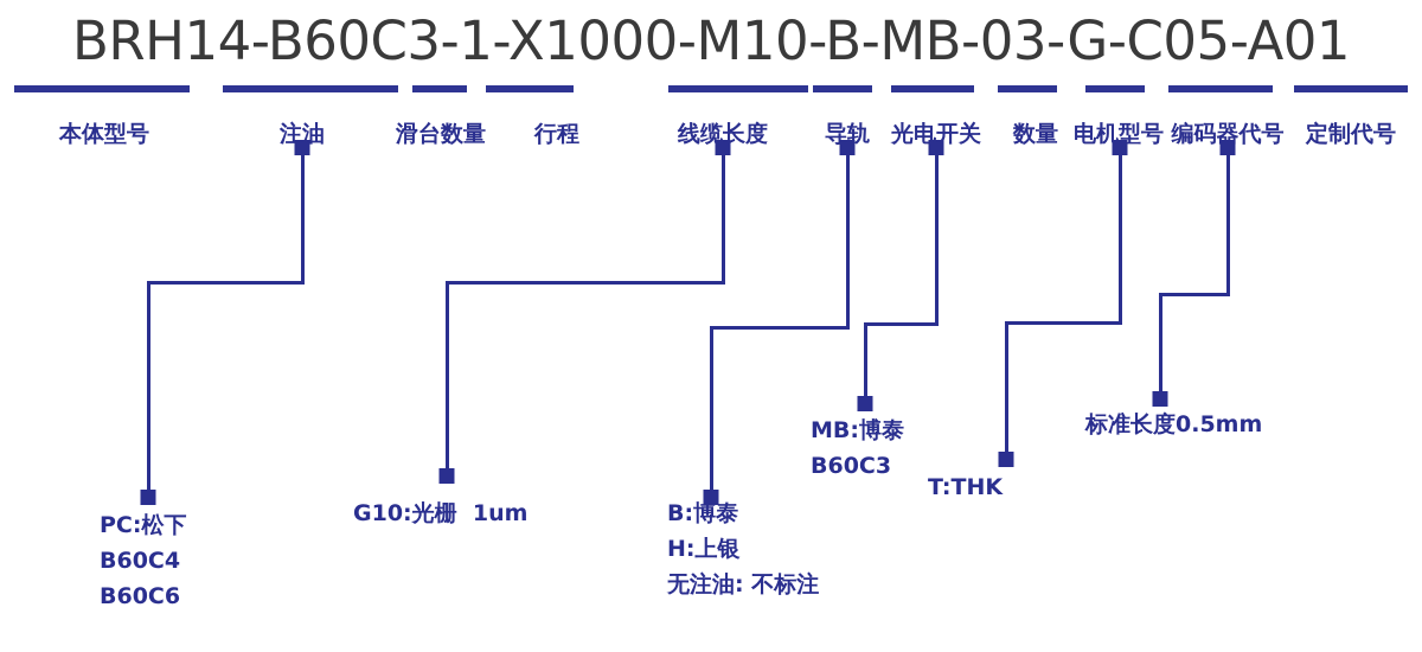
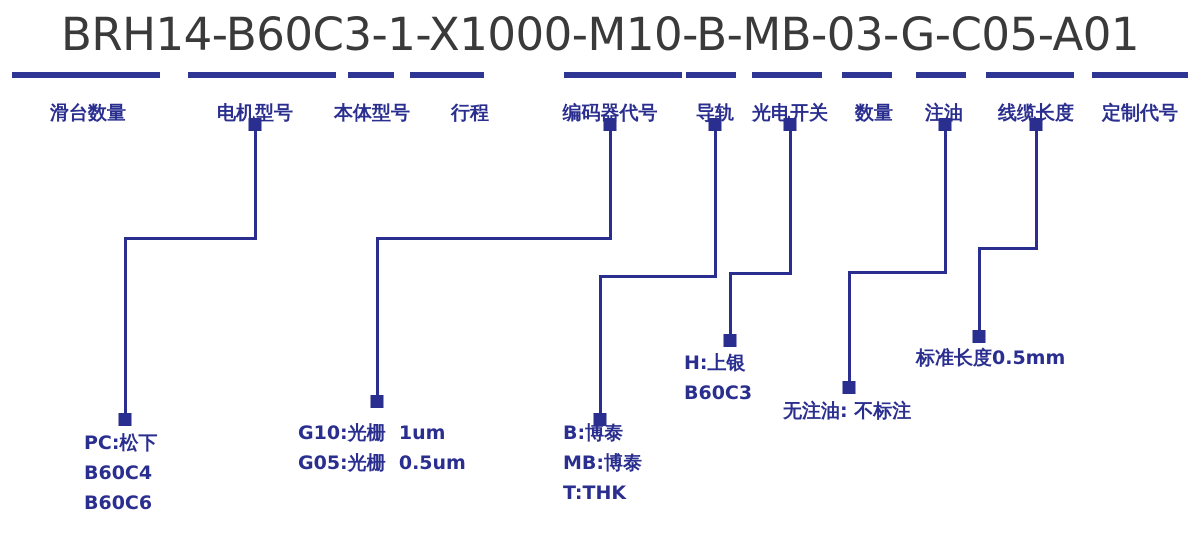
  BRH14-B60C3-1-X1000-M10-B-MB-03-G-C05-A01
- 本体型号
+ 滑台数量
- 注油
+ 电机型号
- 滑台数量
+ 本体型号
  行程
- 线缆长度
+ 编码器代号
  导轨
  光电开关
  数量
- 电机型号
+ 注油
- 编码器代号
+ 线缆长度
  定制代号
  PC:松下
  B60C4
  B60C6
  G10:光栅 1um
+ G05:光栅 0.5um
  B:博泰
- H:上银
+ MB:博泰
- 无注油: 不标注
+ T:THK
- MB:博泰
+ H:上银
  B60C3
- T:THK
+ 无注油: 不标注
  标准长度0.5mm
